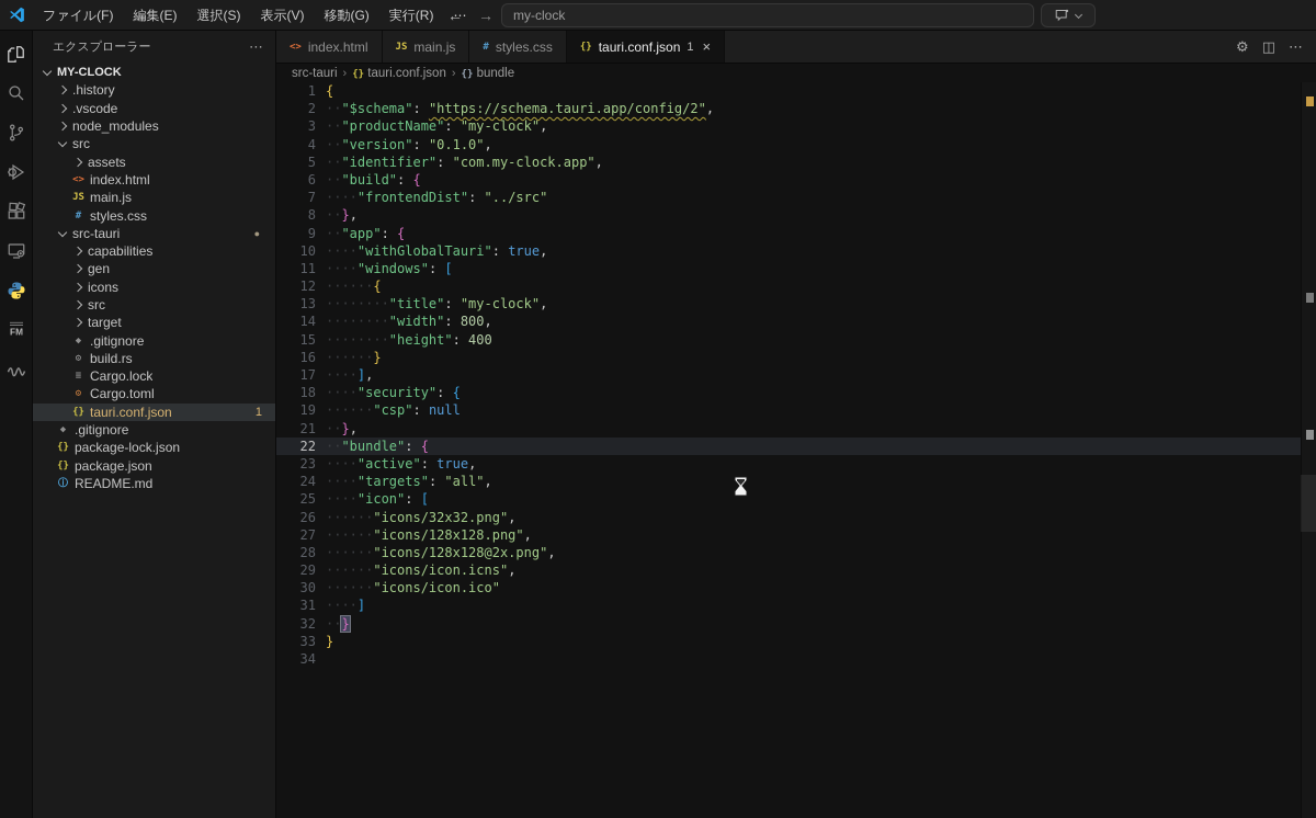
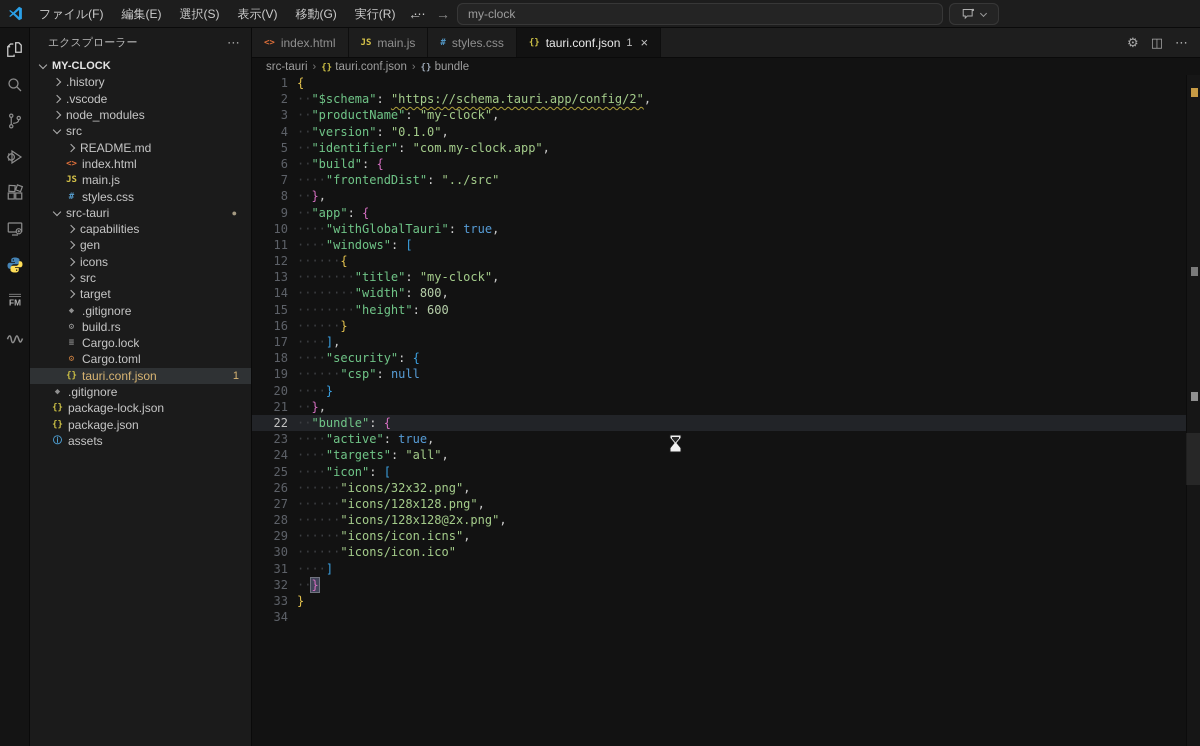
  ファイル(F)
  編集(E)
  選択(S)
  表示(V)
  移動(G)
  実行(R)
  ⋯
  ←
  →
  my-clock
  FM
  エクスプローラー
  ⋯
  MY-CLOCK
  .history
  .vscode
  node_modules
  src
- assets
+ README.md
  <>
  index.html
  JS
  main.js
  #
  styles.css
  src-tauri
  ●
  capabilities
  gen
  icons
  src
  target
  ◆
  .gitignore
  ⚙
  build.rs
  ≡
  Cargo.lock
  ⚙
  Cargo.toml
  {}
  tauri.conf.json
  1
  ◆
  .gitignore
  {}
  package-lock.json
  {}
  package.json
  ⓘ
- README.md
+ assets
  <>
  index.html
  JS
  main.js
  #
  styles.css
  {}
  tauri.conf.json
  1
  ×
  ⚙
  ◫
  ⋯
  src-tauri
  ›
  {} tauri.conf.json
  ›
  {} bundle
  1 {
  2 ··"$schema": "https://schema.tauri.app/config/2",
  3 ··"productName": "my-clock",
  4 ··"version": "0.1.0",
  5 ··"identifier": "com.my-clock.app",
  6 ··"build": {
  7 ····"frontendDist": "../src"
  8 ··},
  9 ··"app": {
  10 ····"withGlobalTauri": true,
  11 ····"windows": [
  12 ······{
  13 ········"title": "my-clock",
  14 ········"width": 800,
- 15 ········"height": 400
+ 15 ········"height": 600
  16 ······}
  17 ····],
  18 ····"security": {
  19 ······"csp": null
+ 20 ····}
  21 ··},
  22 ··"bundle": {
  23 ····"active": true,
  24 ····"targets": "all",
  25 ····"icon": [
  26 ······"icons/32x32.png",
  27 ······"icons/128x128.png",
  28 ······"icons/128x128@2x.png",
  29 ······"icons/icon.icns",
  30 ······"icons/icon.ico"
  31 ····]
  32 ··}
  33 }
  34
